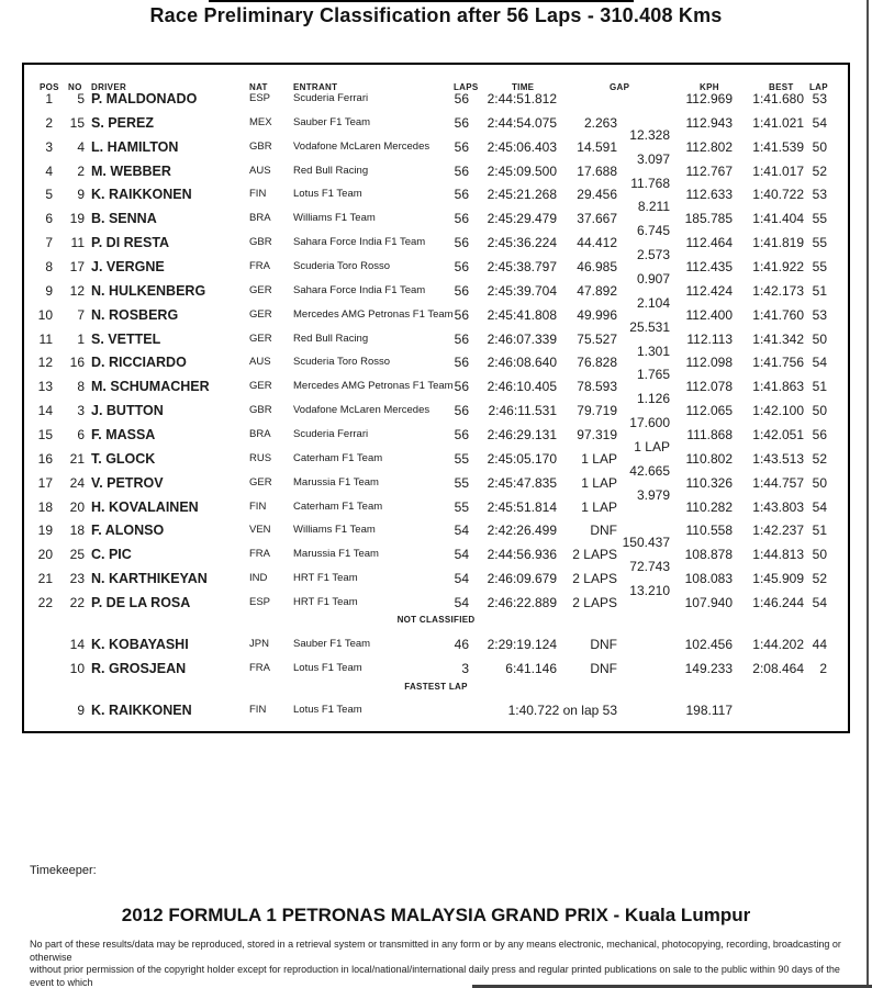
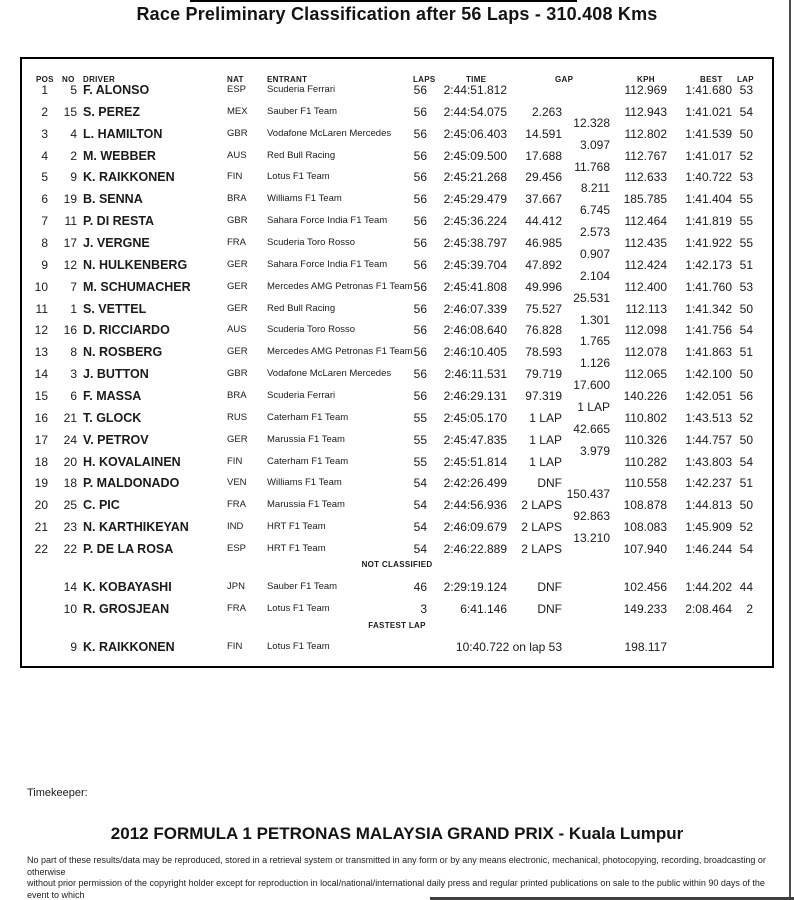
  Race Preliminary Classification after 56 Laps - 310.408 Kms
  POS
  NO
  DRIVER
  NAT
  ENTRANT
  LAPS
  TIME
  GAP
  KPH
  BEST
  LAP
  NOT CLASSIFIED
  FASTEST LAP
  9
  K. RAIKKONEN
  FIN
  Lotus F1 Team
- 1:40.722 on lap 53
+ 10:40.722 on lap 53
  198.117
  1
  5
- P. MALDONADO
+ F. ALONSO
  ESP
  Scuderia Ferrari
  56
  2:44:51.812
  112.969
  1:41.680
  53
  2
  15
  S. PEREZ
  MEX
  Sauber F1 Team
  56
  2:44:54.075
  2.263
  112.943
  1:41.021
  54
  12.328
  3
  4
  L. HAMILTON
  GBR
  Vodafone McLaren Mercedes
  56
  2:45:06.403
  14.591
  112.802
  1:41.539
  50
  3.097
  4
  2
  M. WEBBER
  AUS
  Red Bull Racing
  56
  2:45:09.500
  17.688
  112.767
  1:41.017
  52
  11.768
  5
  9
  K. RAIKKONEN
  FIN
  Lotus F1 Team
  56
  2:45:21.268
  29.456
  112.633
  1:40.722
  53
  8.211
  6
  19
  B. SENNA
  BRA
  Williams F1 Team
  56
  2:45:29.479
  37.667
  185.785
  1:41.404
  55
  6.745
  7
  11
  P. DI RESTA
  GBR
  Sahara Force India F1 Team
  56
  2:45:36.224
  44.412
  112.464
  1:41.819
  55
  2.573
  8
  17
  J. VERGNE
  FRA
  Scuderia Toro Rosso
  56
  2:45:38.797
  46.985
  112.435
  1:41.922
  55
  0.907
  9
  12
  N. HULKENBERG
  GER
  Sahara Force India F1 Team
  56
  2:45:39.704
  47.892
  112.424
  1:42.173
  51
  2.104
  10
  7
- N. ROSBERG
+ M. SCHUMACHER
  GER
  Mercedes AMG Petronas F1 Team
  56
  2:45:41.808
  49.996
  112.400
  1:41.760
  53
  25.531
  11
  1
  S. VETTEL
  GER
  Red Bull Racing
  56
  2:46:07.339
  75.527
  112.113
  1:41.342
  50
  1.301
  12
  16
  D. RICCIARDO
  AUS
  Scuderia Toro Rosso
  56
  2:46:08.640
  76.828
  112.098
  1:41.756
  54
  1.765
  13
  8
- M. SCHUMACHER
+ N. ROSBERG
  GER
  Mercedes AMG Petronas F1 Team
  56
  2:46:10.405
  78.593
  112.078
  1:41.863
  51
  1.126
  14
  3
  J. BUTTON
  GBR
  Vodafone McLaren Mercedes
  56
  2:46:11.531
  79.719
  112.065
  1:42.100
  50
  17.600
  15
  6
  F. MASSA
  BRA
  Scuderia Ferrari
  56
  2:46:29.131
  97.319
- 111.868
+ 140.226
  1:42.051
  56
  1 LAP
  16
  21
  T. GLOCK
  RUS
  Caterham F1 Team
  55
  2:45:05.170
  1 LAP
  110.802
  1:43.513
  52
  42.665
  17
  24
  V. PETROV
  GER
  Marussia F1 Team
  55
  2:45:47.835
  1 LAP
  110.326
  1:44.757
  50
  3.979
  18
  20
  H. KOVALAINEN
  FIN
  Caterham F1 Team
  55
  2:45:51.814
  1 LAP
  110.282
  1:43.803
  54
  19
  18
- F. ALONSO
+ P. MALDONADO
  VEN
  Williams F1 Team
  54
  2:42:26.499
  DNF
  110.558
  1:42.237
  51
  150.437
  20
  25
  C. PIC
  FRA
  Marussia F1 Team
  54
  2:44:56.936
  2 LAPS
  108.878
  1:44.813
  50
- 72.743
+ 92.863
  21
  23
  N. KARTHIKEYAN
  IND
  HRT F1 Team
  54
  2:46:09.679
  2 LAPS
  108.083
  1:45.909
  52
  13.210
  22
  22
  P. DE LA ROSA
  ESP
  HRT F1 Team
  54
  2:46:22.889
  2 LAPS
  107.940
  1:46.244
  54
  14
  K. KOBAYASHI
  JPN
  Sauber F1 Team
  46
  2:29:19.124
  DNF
  102.456
  1:44.202
  44
  10
  R. GROSJEAN
  FRA
  Lotus F1 Team
  3
  6:41.146
  DNF
  149.233
  2:08.464
  2
  Timekeeper:
  2012 FORMULA 1 PETRONAS MALAYSIA GRAND PRIX - Kuala Lumpur
  No part of these results/data may be reproduced, stored in a retrieval system or transmitted in any form or by any means electronic, mechanical, photocopying, recording, broadcasting or otherwise
  without prior permission of the copyright holder except for reproduction in local/national/international daily press and regular printed publications on sale to the public within 90 days of the event to which
